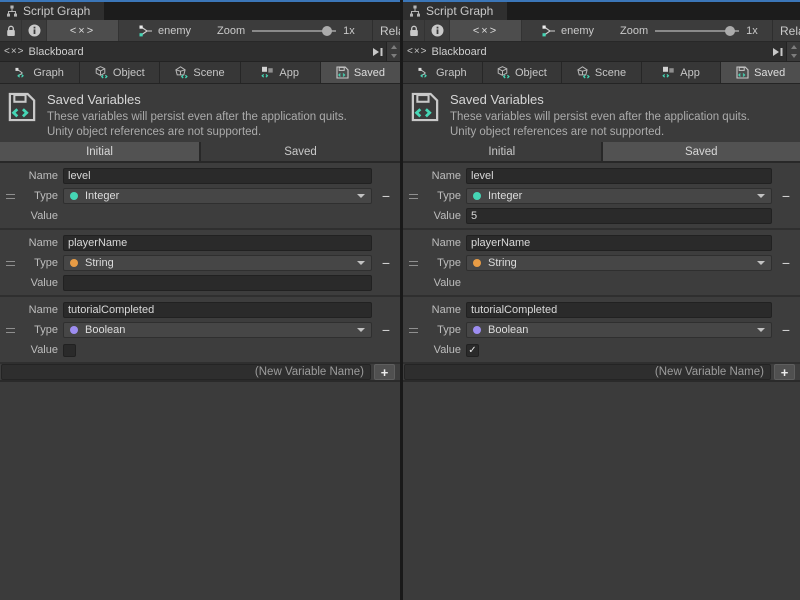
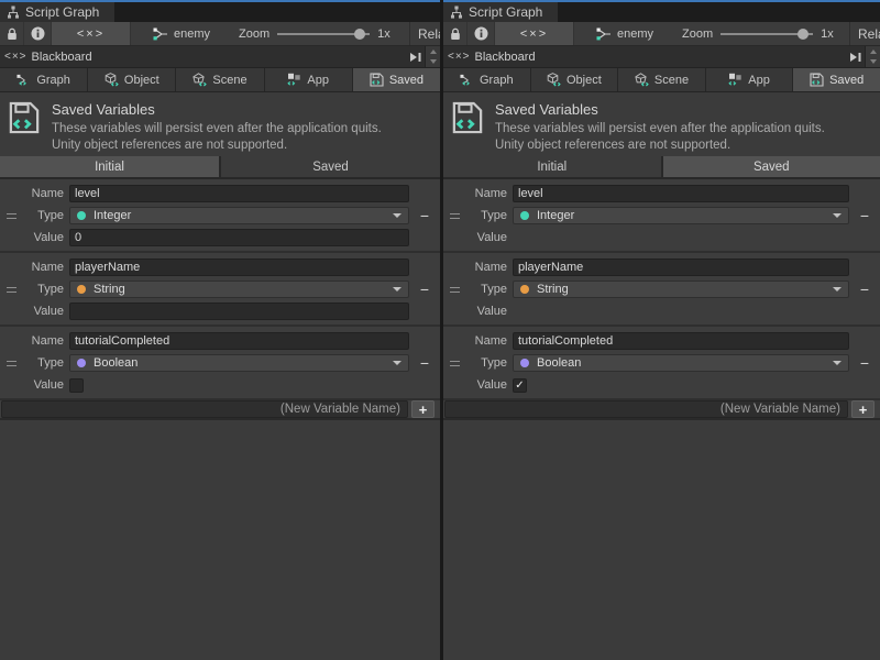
  Script Graph
  <×>
  enemy
  Zoom
  1x
  Rel
  <×>
  Blackboard
  Graph
  Object
  Scene
  App
  Saved
  Saved Variables
  These variables will persist even after the application quits.
  Unity object references are not supported.
  Initial
  Saved
  Name
  level
  Type
  Integer
  −
  Value
+ 0
  Name
  playerName
  Type
  String
  −
  Value
  Name
  tutorialCompleted
  Type
  Boolean
  −
  Value
  (New Variable Name)
  +
  Script Graph
  <×>
  enemy
  Zoom
  1x
  Rel
  <×>
  Blackboard
  Graph
  Object
  Scene
  App
  Saved
  Saved Variables
  These variables will persist even after the application quits.
  Unity object references are not supported.
  Initial
  Saved
  Name
  level
  Type
  Integer
  −
  Value
- 5
  Name
  playerName
  Type
  String
  −
  Value
  Name
  tutorialCompleted
  Type
  Boolean
  −
  Value
  (New Variable Name)
  +
